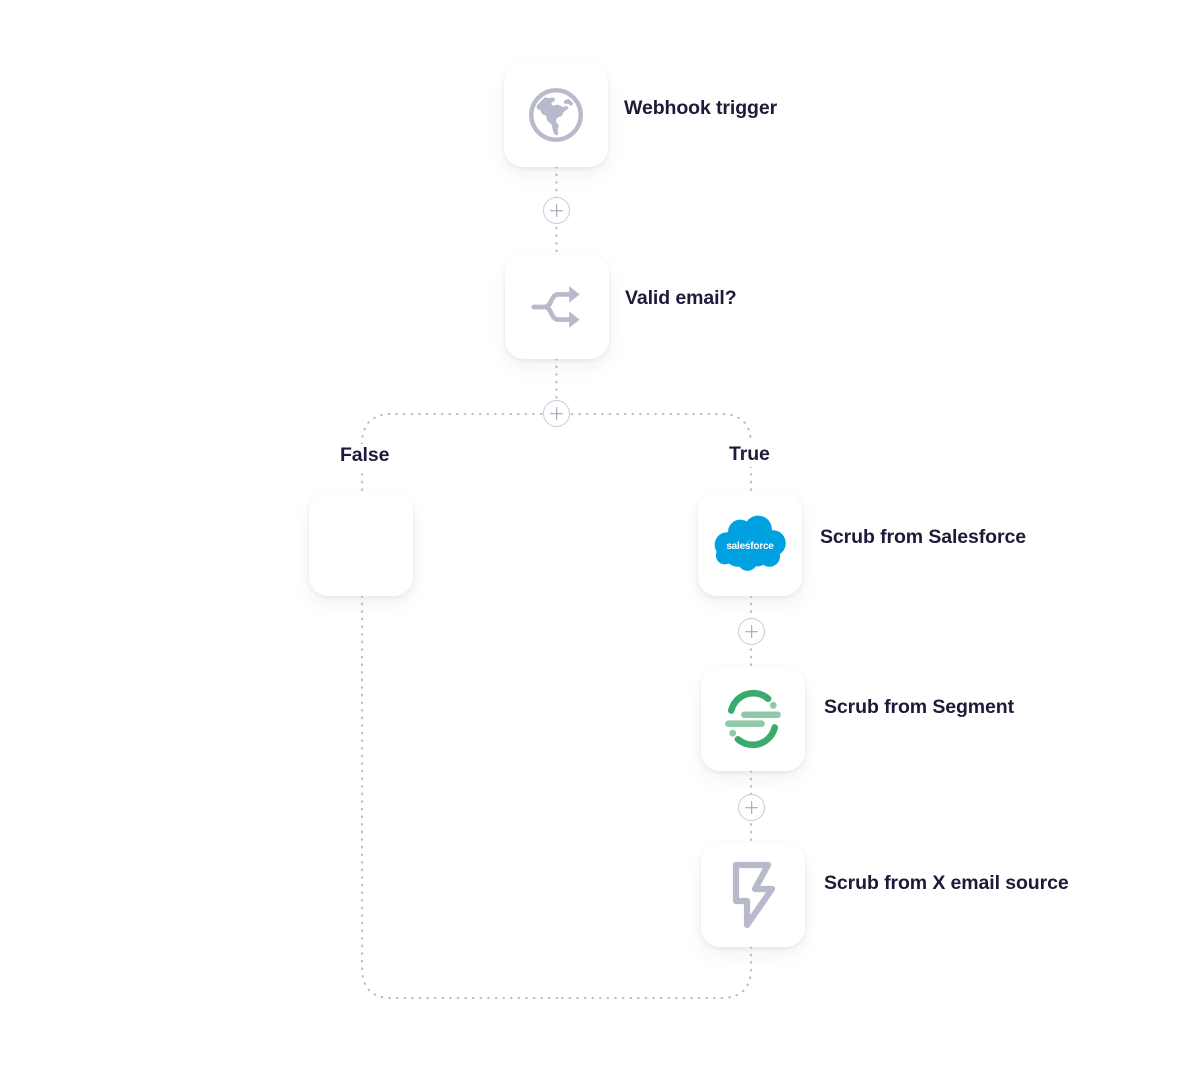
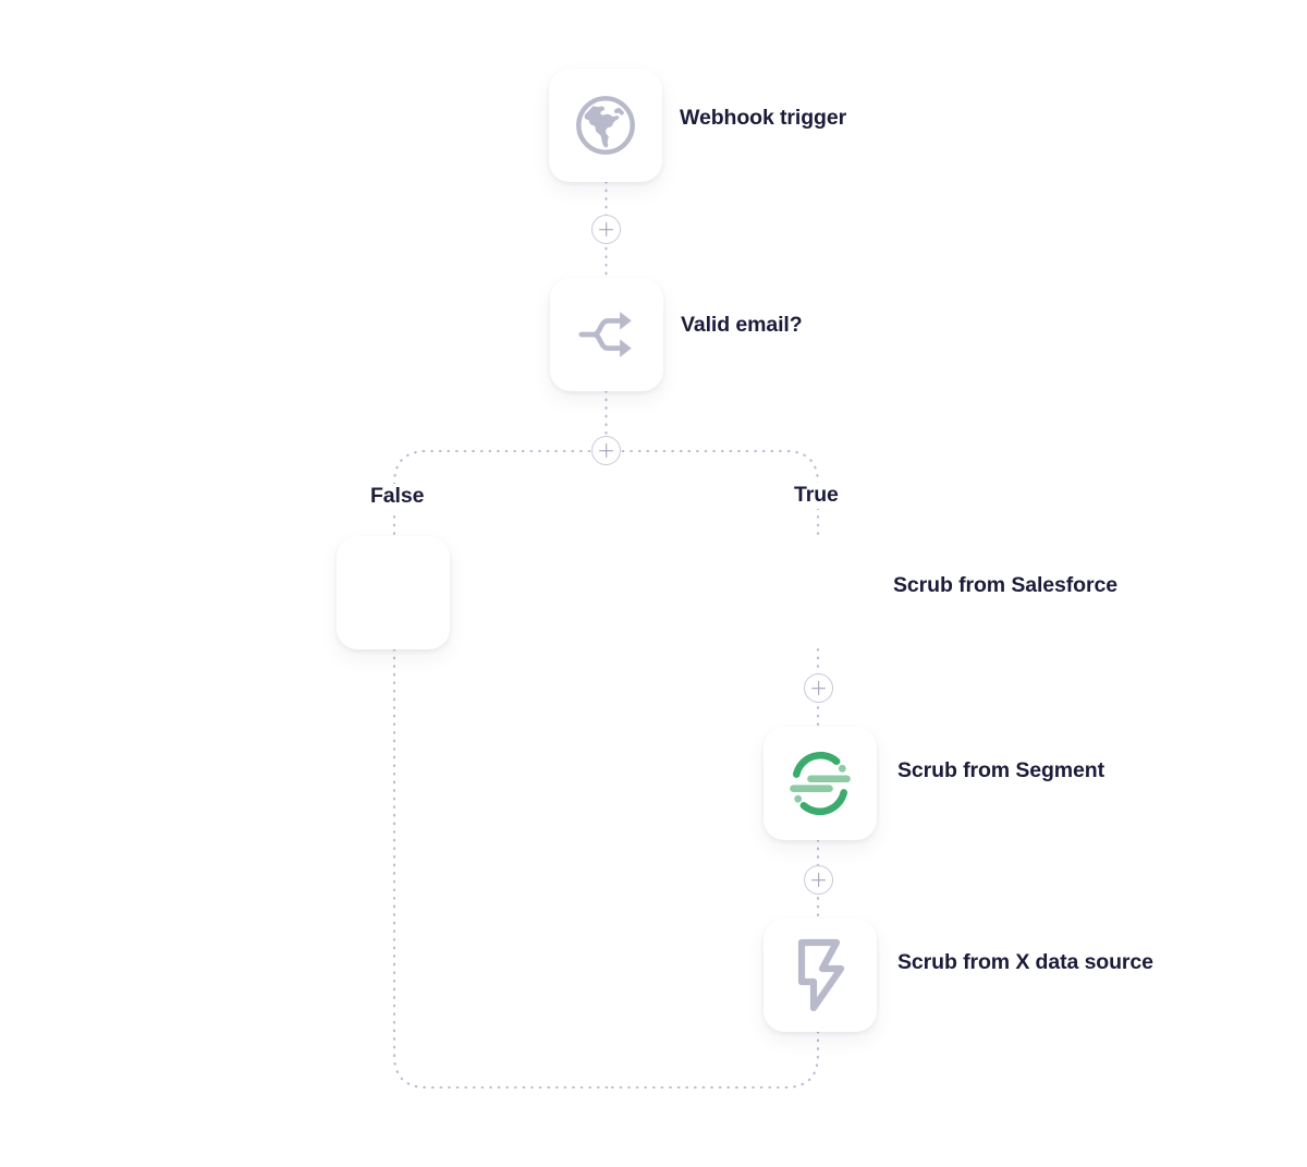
  Webhook trigger
  Valid email?
  False
  True
- salesforce
  Scrub from Salesforce
  Scrub from Segment
- Scrub from X email source
+ Scrub from X data source
